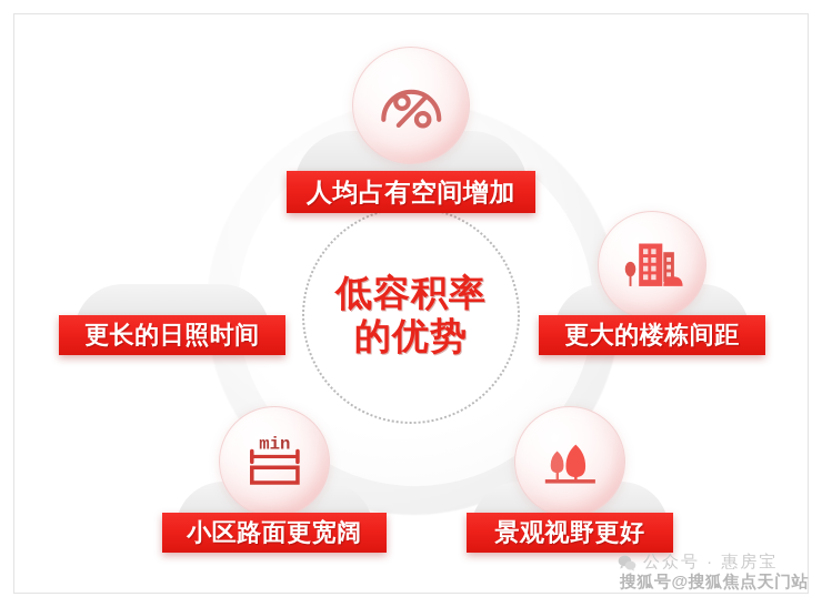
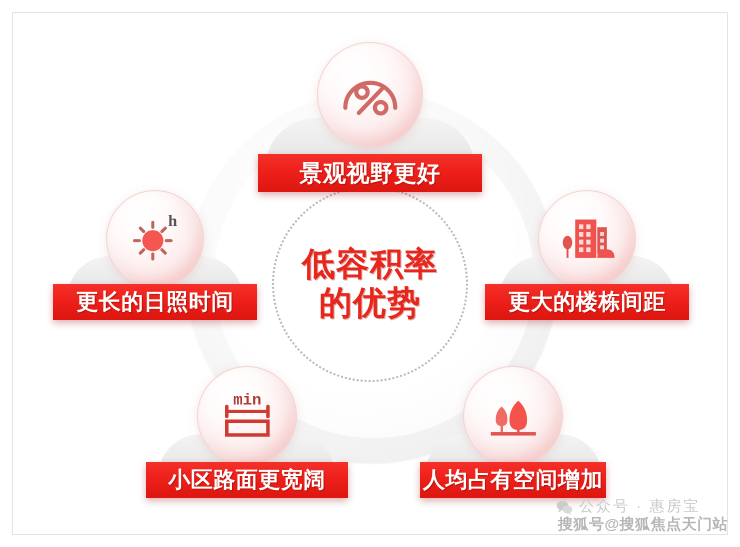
  低容积率
  的优势
- 人均占有空间增加
+ 景观视野更好
+ h
  更长的日照时间
  更大的楼栋间距
  min
  小区路面更宽阔
- 景观视野更好
+ 人均占有空间增加
  公众号 · 惠房宝
  搜狐号@搜狐焦点天门站
